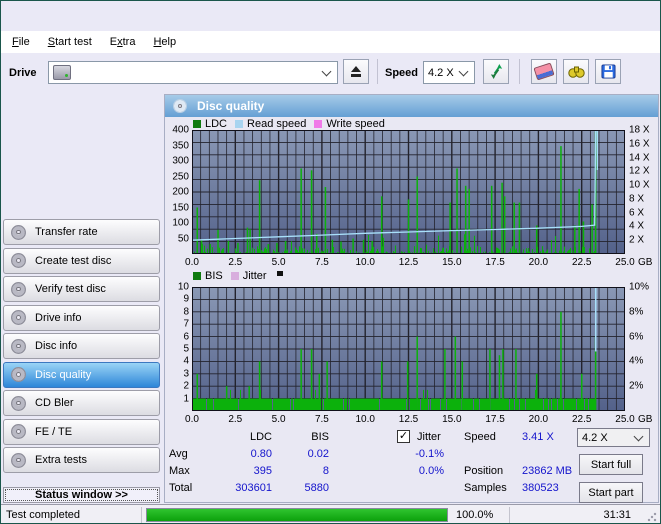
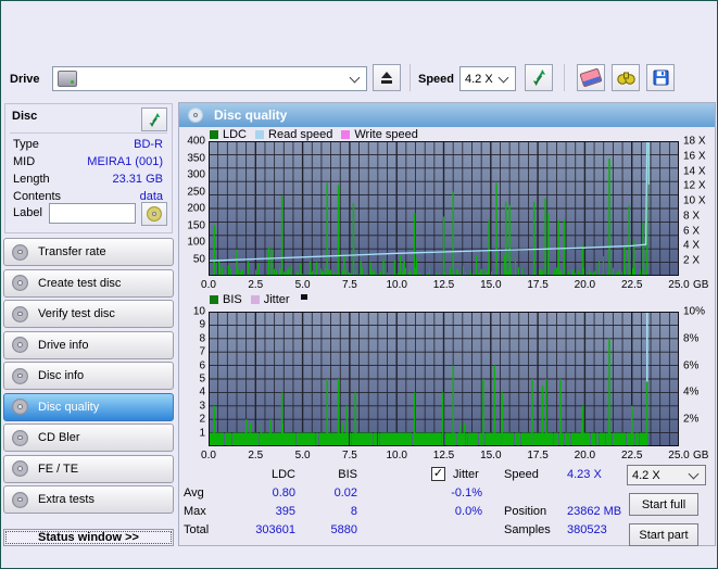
- File
- Start test
- Extra
- Help
  Drive
  Speed
  4.2 X
+ Disc
+ Type
+ BD-R
+ MID
+ MEIRA1 (001)
+ Length
+ 23.31 GB
+ Contents
+ data
+ Label
  Transfer rate
  Create test disc
  Verify test disc
  Drive info
  Disc info
  Disc quality
  CD Bler
  FE / TE
  Extra tests
  Status window >>
  Disc quality
  LDC
  Read speed
  Write speed
  400
  350
  300
  250
  200
  150
  100
  50
  18 X
  16 X
  14 X
  12 X
  10 X
  8 X
  6 X
  4 X
  2 X
  0.0
  2.5
  5.0
  7.5
  10.0
  12.5
  15.0
  17.5
  20.0
  22.5
  25.0
  GB
  BIS
  Jitter
  10
  9
  8
  7
  6
  5
  4
  3
  2
  1
  10%
  8%
  6%
  4%
  2%
  0.0
  2.5
  5.0
  7.5
  10.0
  12.5
  15.0
  17.5
  20.0
  22.5
  25.0
  GB
  LDC
  BIS
  Avg
  0.80
  0.02
  -0.1%
  Max
  395
  8
  0.0%
  Total
  303601
  5880
  Speed
- 3.41 X
+ 4.23 X
  Position
  23862 MB
  Samples
  380523
  ✓
  Jitter
  4.2 X
  Start full
  Start part
- Test completed
- 100.0%
- 31:31
